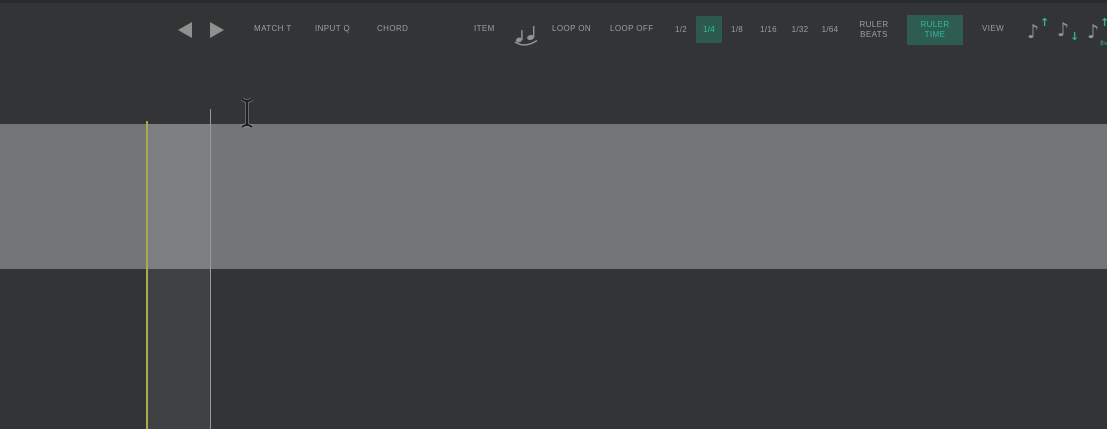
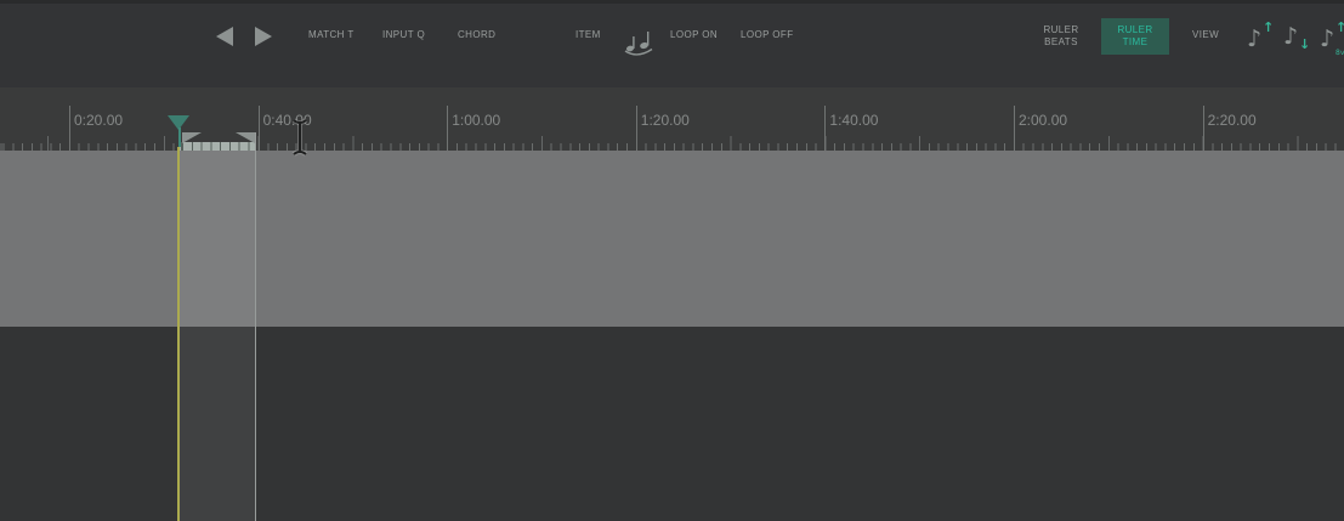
  MATCH T
  INPUT Q
  CHORD
  ITEM
  LOOP ON
  LOOP OFF
- 1/2
- 1/4
- 1/8
- 1/16
- 1/32
- 1/64
  RULER
  BEATS
  RULER
  TIME
  VIEW
  ♪
  ↑
  ♪
  ↓
  ♪
  ↑
+ 0:20.00
+ 0:40.00
+ 1:00.00
+ 1:20.00
+ 1:40.00
+ 2:00.00
+ 2:20.00
